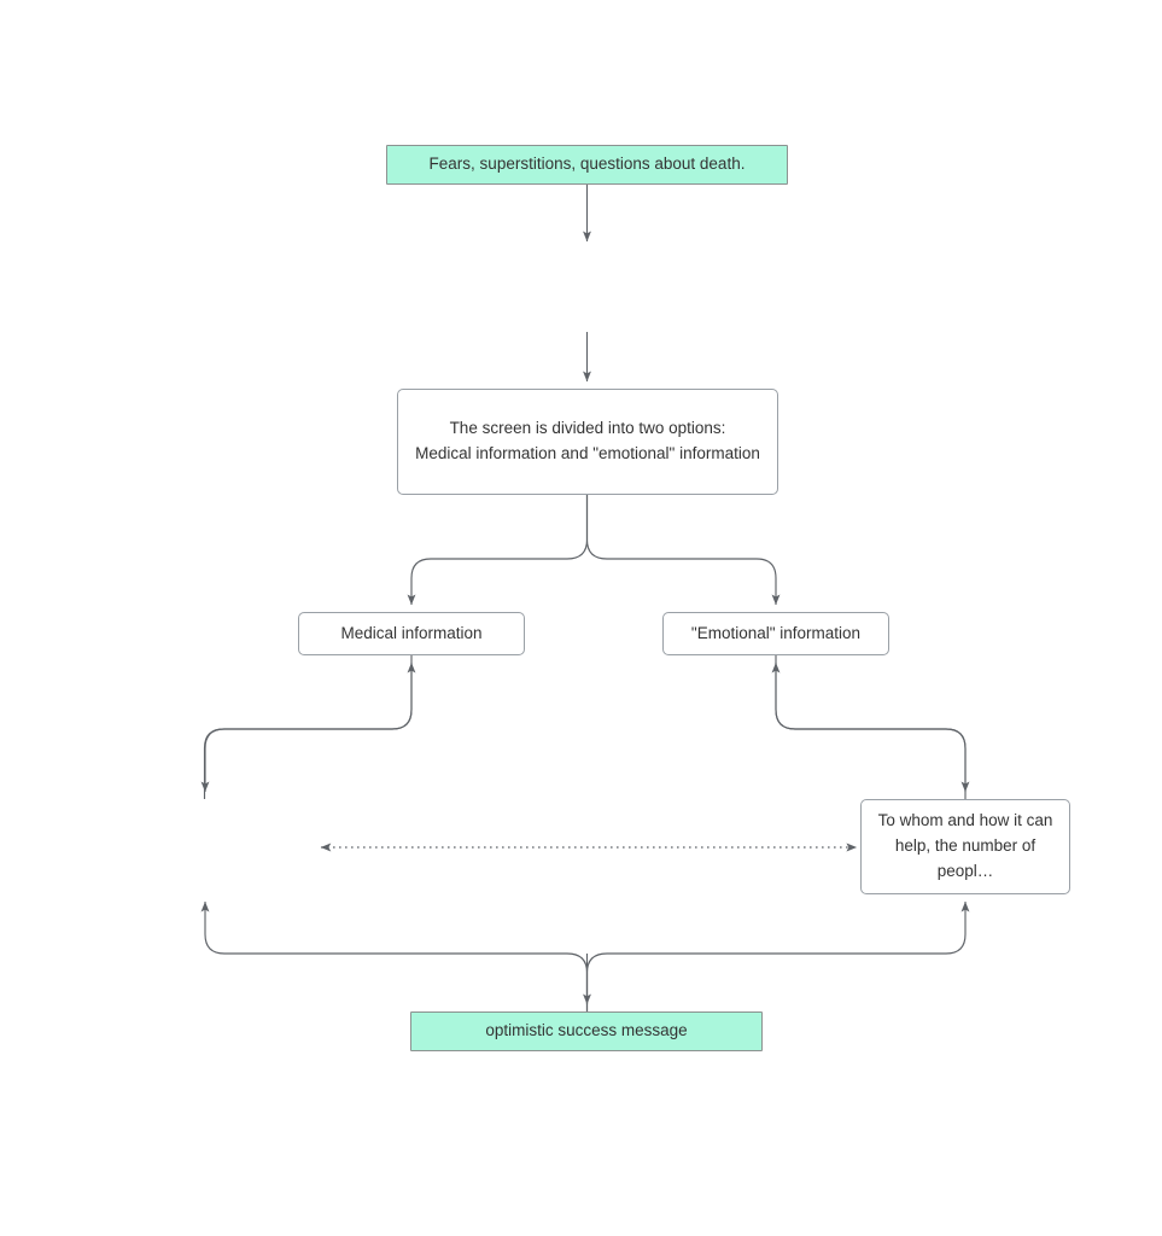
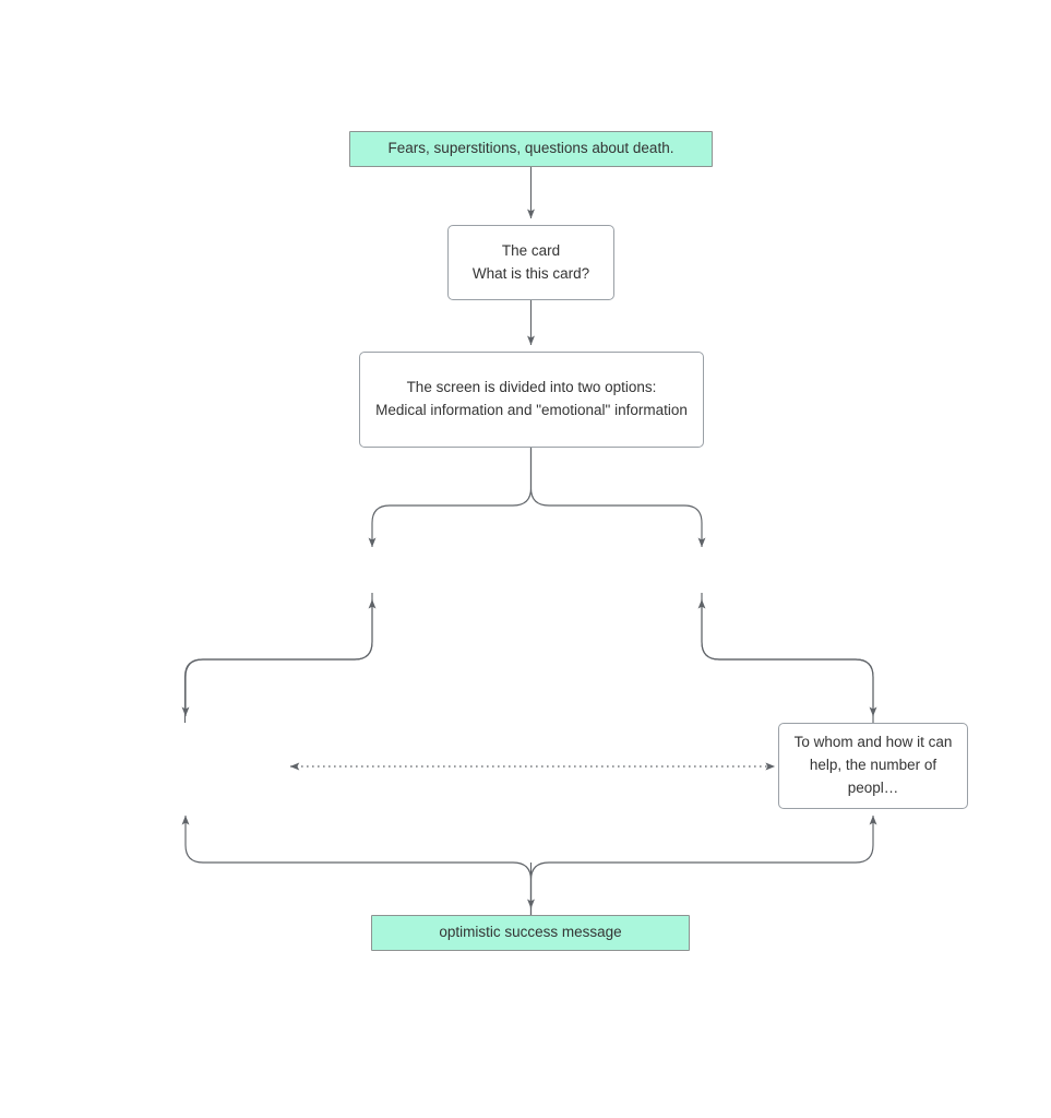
  Fears, superstitions, questions about death.
+ The card
+ What is this card?
  The screen is divided into two options:
  Medical information and "emotional" information
- Medical information
- "Emotional" information
  To whom and how it can
  help, the number of peopl…
  optimistic success message
